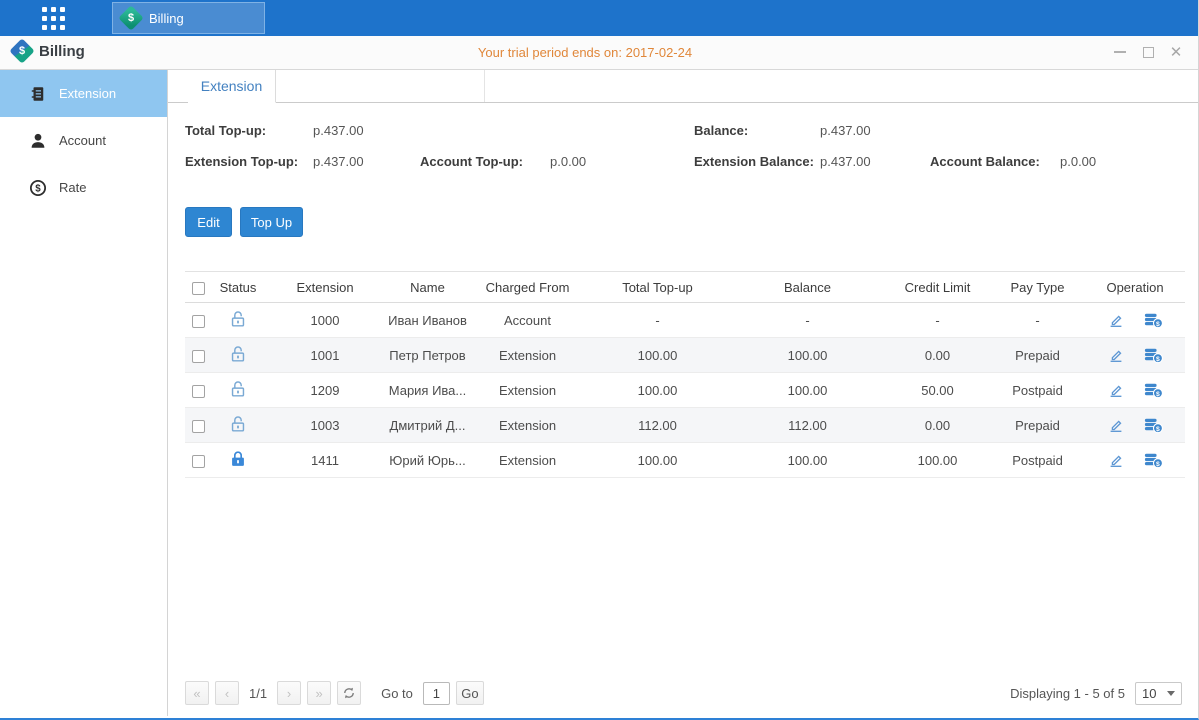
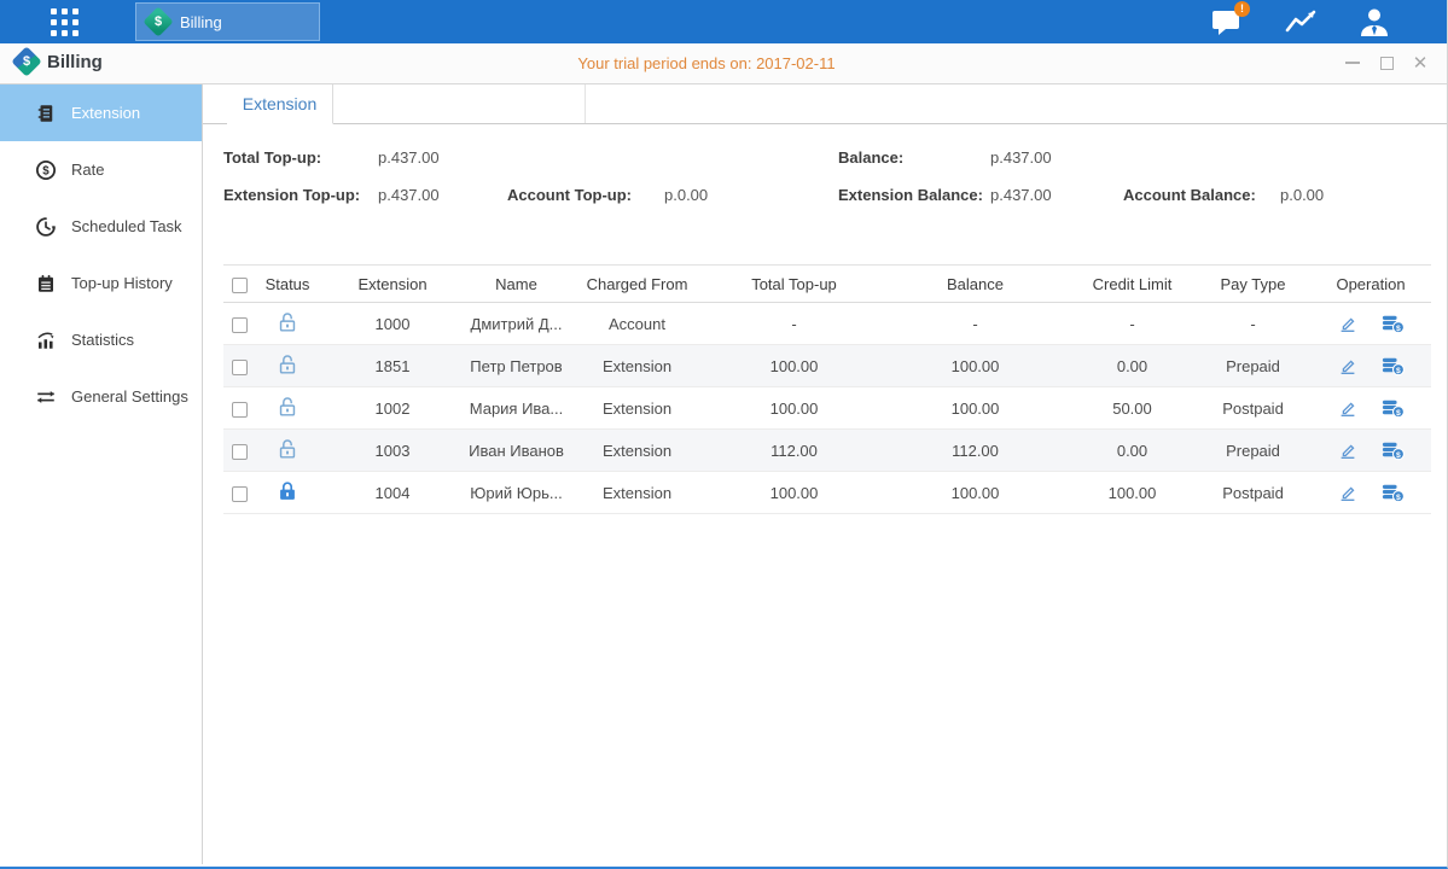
  Billing
+ !
  Billing
- Your trial period ends on: 2017-02-24
+ Your trial period ends on: 2017-02-11
  ✕
  Extension
- Account
  $
  Rate
+ Scheduled Task
+ Top-up History
+ Statistics
+ General Settings
  Extension
  Total Top-up:
  p.437.00
  Balance:
  p.437.00
  Extension Top-up:
  p.437.00
  Account Top-up:
  p.0.00
  Extension Balance:
  p.437.00
  Account Balance:
  p.0.00
- Edit
- Top Up
  	Status	Extension	Name	Charged From	Total Top-up	Balance	Credit Limit	Pay Type	Operation
- 		1000	Иван Иванов	Account	-	-	-	-
+ 		1000	Дмитрий Д...	Account	-	-	-	-
- 		1001	Петр Петров	Extension	100.00	100.00	0.00	Prepaid
+ 		1851	Петр Петров	Extension	100.00	100.00	0.00	Prepaid
- 		1209	Мария Ива...	Extension	100.00	100.00	50.00	Postpaid
+ 		1002	Мария Ива...	Extension	100.00	100.00	50.00	Postpaid
- 		1003	Дмитрий Д...	Extension	112.00	112.00	0.00	Prepaid
+ 		1003	Иван Иванов	Extension	112.00	112.00	0.00	Prepaid
- 		1411	Юрий Юрь...	Extension	100.00	100.00	100.00	Postpaid
+ 		1004	Юрий Юрь...	Extension	100.00	100.00	100.00	Postpaid
- «
- ‹
- 1/1
- ›
- »
- Go to
- 1
- Go
- Displaying 1 - 5 of 5
- 10
